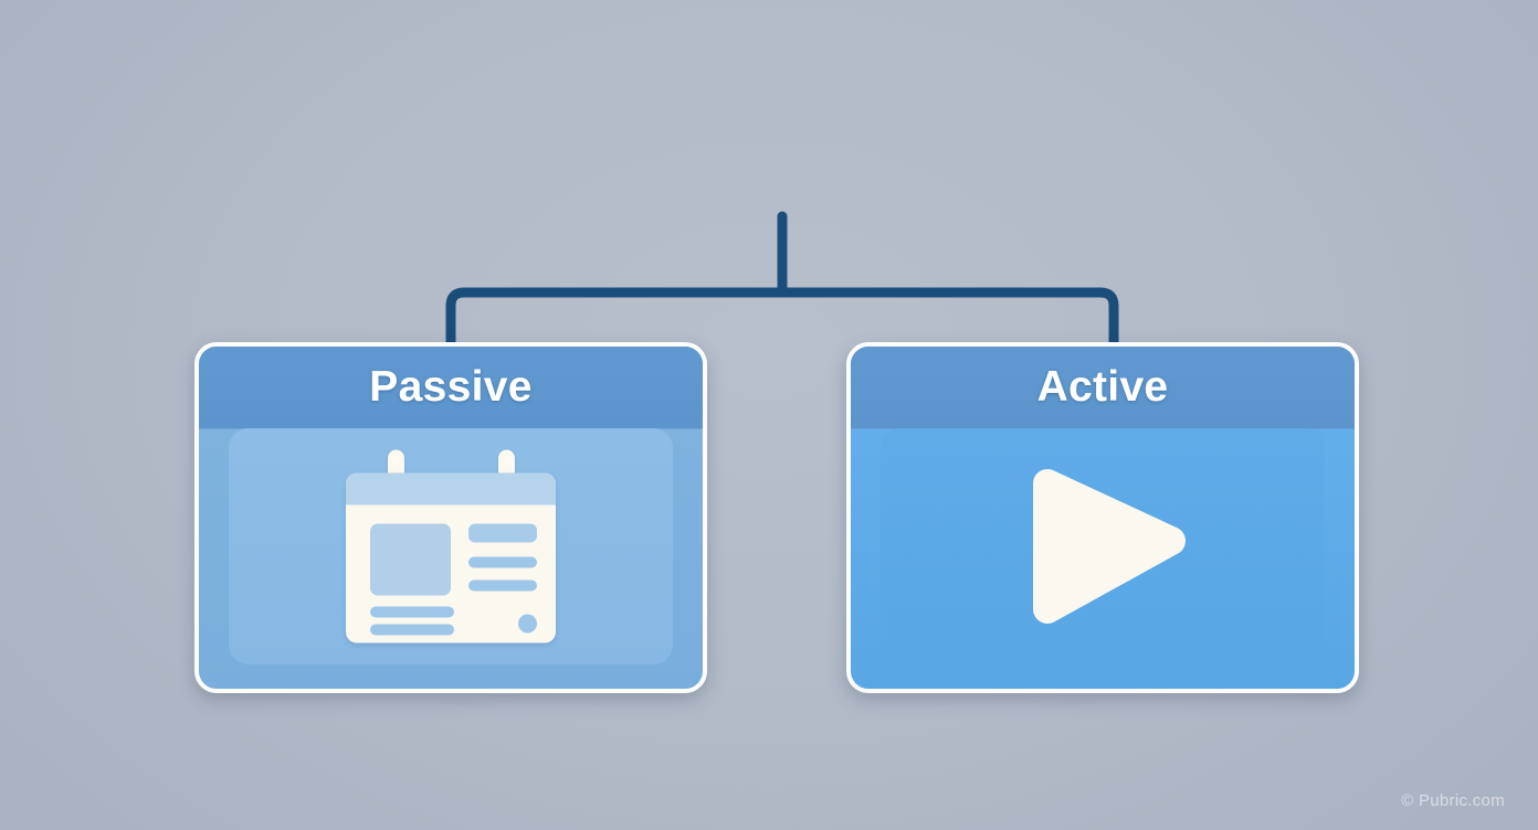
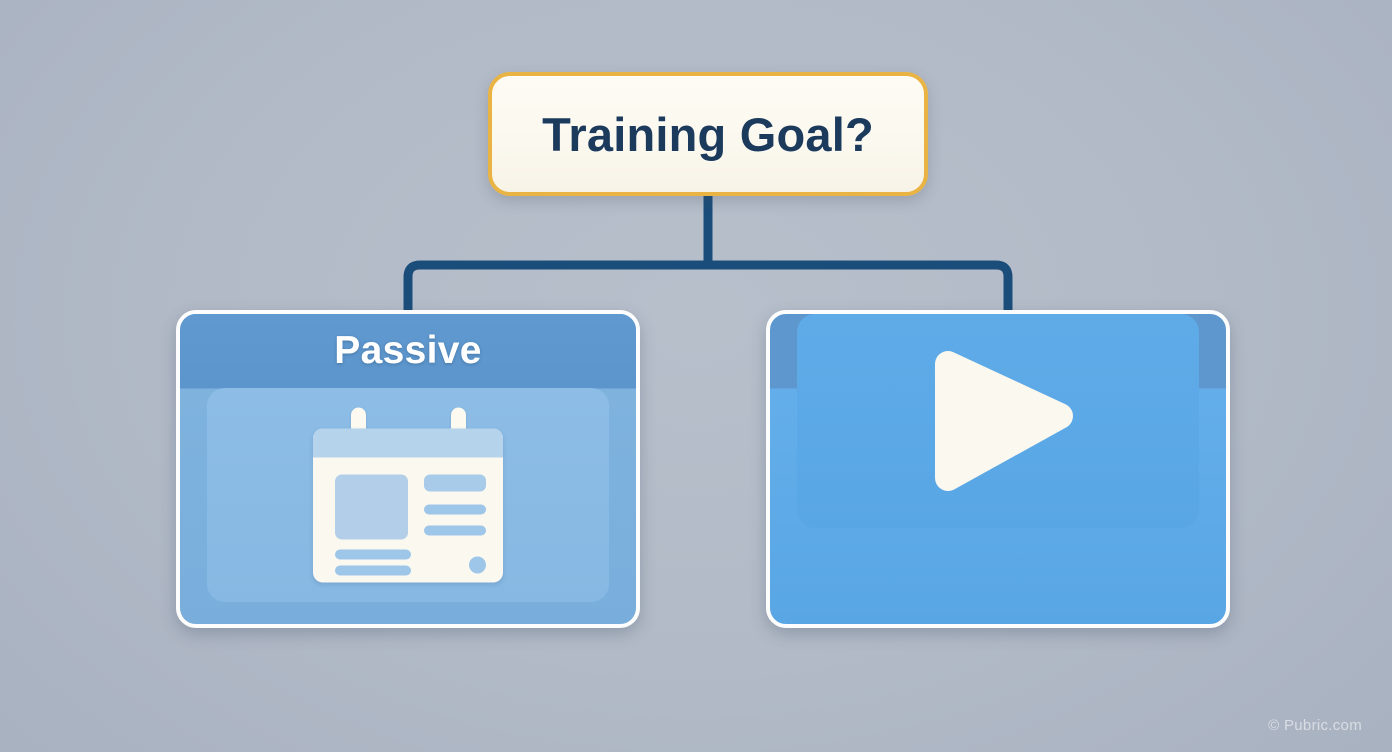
+ Training Goal?
  Passive
- Active
  © Pubric.com
